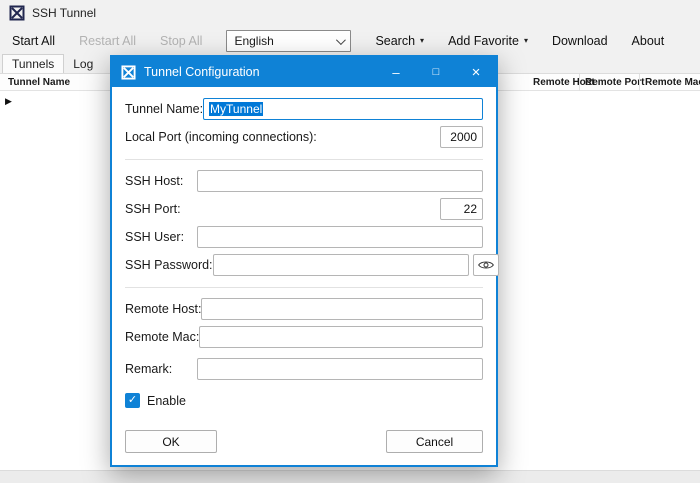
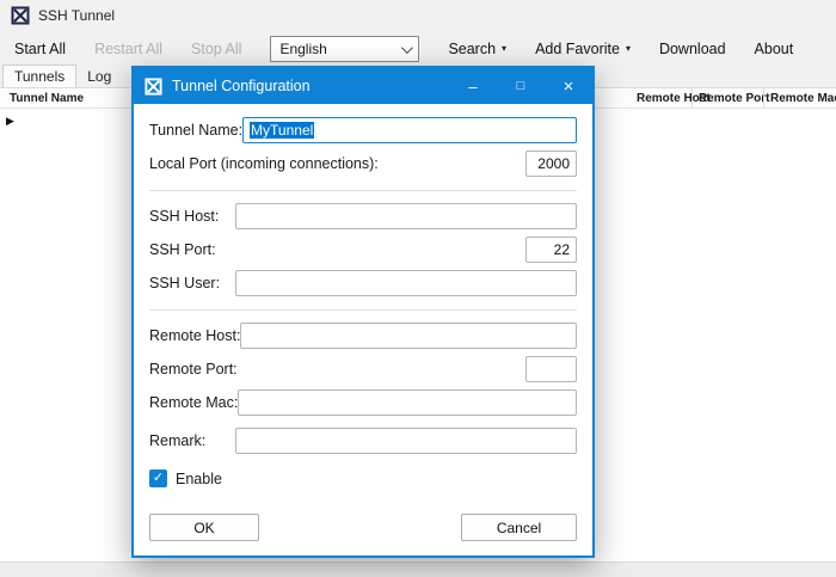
  SSH Tunnel
  Start All
  Restart All
  Stop All
  English
  Search
  ▾
  Add Favorite
  ▾
  Download
  About
  Tunnels
  Log
  Tunnel Name
  Remote Host
  Remote Pot
  Remote Ma
  ▶
  Tunnel Configuration
  –
  □
  ×
  Tunnel Name:
  MyTunnel
  Local Port (incoming connections):
  2000
  SSH Host:
  SSH Port:
  22
  SSH User:
- SSH Password:
  Remote Host:
+ Remote Port:
  Remote Mac:
  Remark:
  ✓
  Enable
  OK
  Cancel
